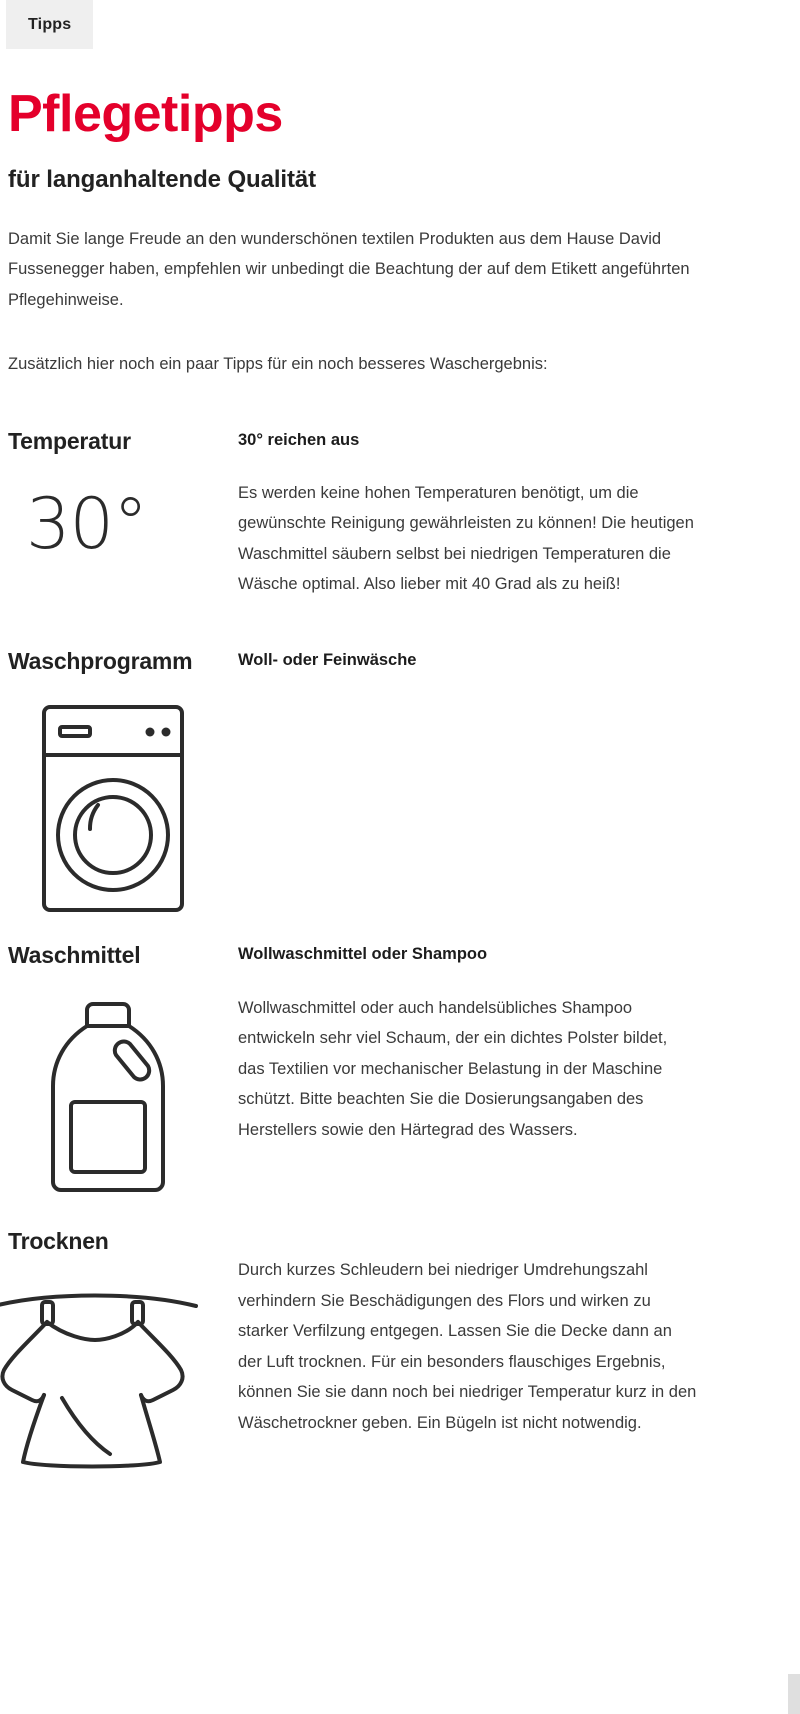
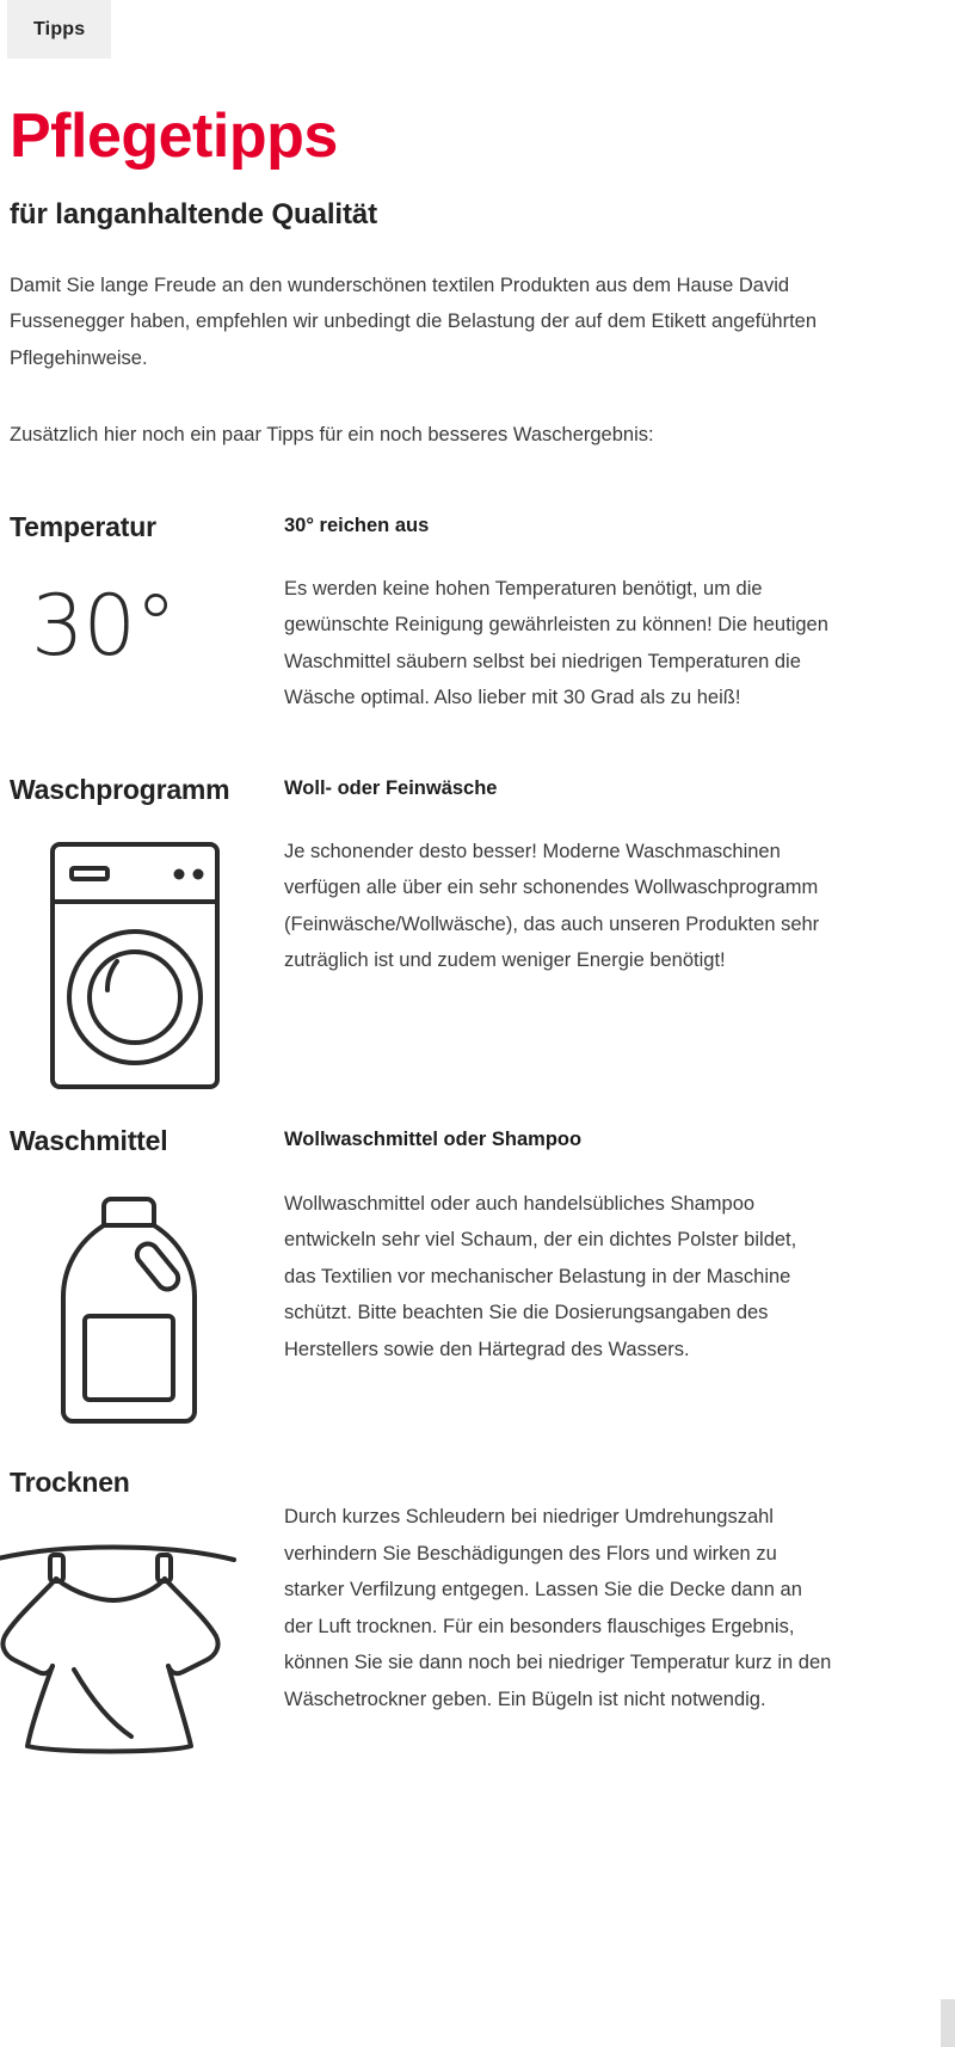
  Tipps
  Pflegetipps
  für langanhaltende Qualität
- Damit Sie lange Freude an den wunderschönen textilen Produkten aus dem Hause David Fussenegger haben, empfehlen wir unbedingt die Beachtung der auf dem Etikett angeführten Pflegehinweise.
+ Damit Sie lange Freude an den wunderschönen textilen Produkten aus dem Hause David Fussenegger haben, empfehlen wir unbedingt die Belastung der auf dem Etikett angeführten Pflegehinweise.
  Zusätzlich hier noch ein paar Tipps für ein noch besseres Waschergebnis:
  Temperatur
  30°
  30° reichen aus
- Es werden keine hohen Temperaturen benötigt, um die gewünschte Reinigung gewährleisten zu können! Die heutigen Waschmittel säubern selbst bei niedrigen Temperaturen die Wäsche optimal. Also lieber mit 40 Grad als zu heiß!
+ Es werden keine hohen Temperaturen benötigt, um die gewünschte Reinigung gewährleisten zu können! Die heutigen Waschmittel säubern selbst bei niedrigen Temperaturen die Wäsche optimal. Also lieber mit 30 Grad als zu heiß!
  Waschprogramm
  Woll- oder Feinwäsche
+ Je schonender desto besser! Moderne Waschmaschinen verfügen alle über ein sehr schonendes Wollwaschprogramm (Feinwäsche/Wollwäsche), das auch unseren Produkten sehr zuträglich ist und zudem weniger Energie benötigt!
  Waschmittel
  Wollwaschmittel oder Shampoo
  Wollwaschmittel oder auch handelsübliches Shampoo entwickeln sehr viel Schaum, der ein dichtes Polster bildet, das Textilien vor mechanischer Belastung in der Maschine schützt. Bitte beachten Sie die Dosierungsangaben des Herstellers sowie den Härtegrad des Wassers.
  Trocknen
  Durch kurzes Schleudern bei niedriger Umdrehungszahl verhindern Sie Beschädigungen des Flors und wirken zu starker Verfilzung entgegen. Lassen Sie die Decke dann an der Luft trocknen. Für ein besonders flauschiges Ergebnis, können Sie sie dann noch bei niedriger Temperatur kurz in den Wäschetrockner geben. Ein Bügeln ist nicht notwendig.
